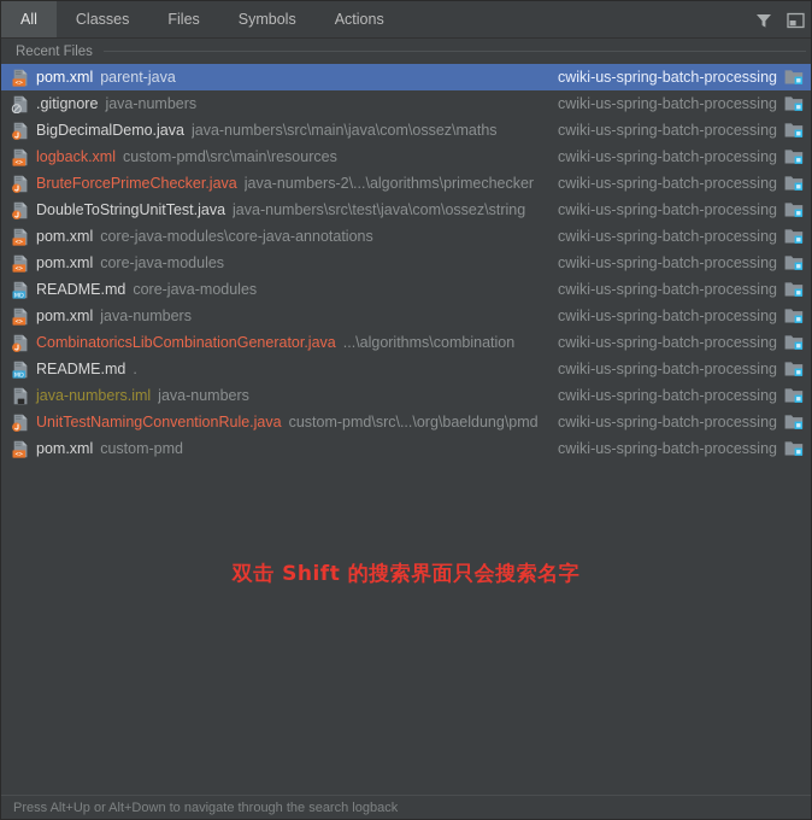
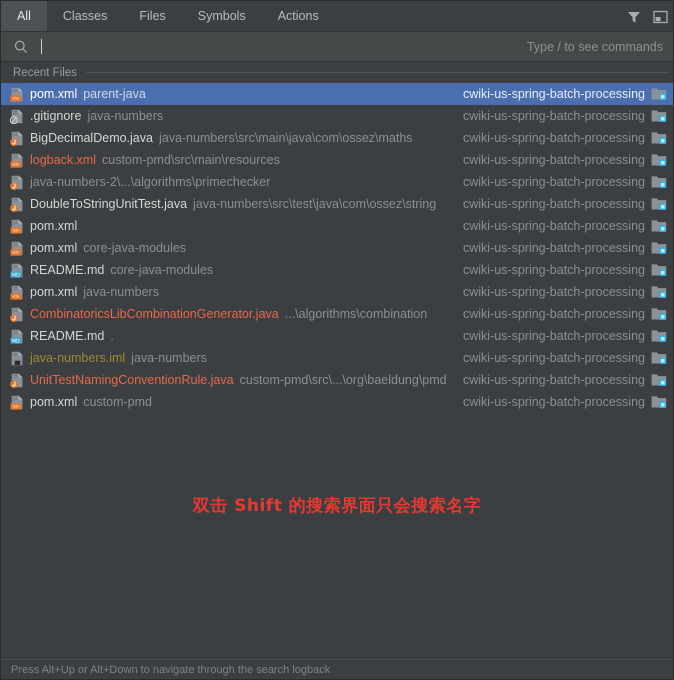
  All
  Classes
  Files
  Symbols
  Actions
+ Type / to see commands
  Recent Files
  pom.xml
  parent-java
  cwiki-us-spring-batch-processing
  .gitignore
  java-numbers
  cwiki-us-spring-batch-processing
  BigDecimalDemo.java
  java-numbers\src\main\java\com\ossez\maths
  cwiki-us-spring-batch-processing
  logback.xml
  custom-pmd\src\main\resources
  cwiki-us-spring-batch-processing
- BruteForcePrimeChecker.java
  java-numbers-2\...\algorithms\primechecker
  cwiki-us-spring-batch-processing
  DoubleToStringUnitTest.java
  java-numbers\src\test\java\com\ossez\string
  cwiki-us-spring-batch-processing
  pom.xml
- core-java-modules\core-java-annotations
  cwiki-us-spring-batch-processing
  pom.xml
  core-java-modules
  cwiki-us-spring-batch-processing
  README.md
  core-java-modules
  cwiki-us-spring-batch-processing
  pom.xml
  java-numbers
  cwiki-us-spring-batch-processing
  CombinatoricsLibCombinationGenerator.java
  ...\algorithms\combination
  cwiki-us-spring-batch-processing
  README.md
  .
  cwiki-us-spring-batch-processing
  java-numbers.iml
  java-numbers
  cwiki-us-spring-batch-processing
  UnitTestNamingConventionRule.java
  custom-pmd\src\...\org\baeldung\pmd
  cwiki-us-spring-batch-processing
  pom.xml
  custom-pmd
  cwiki-us-spring-batch-processing
  双击 Shift 的搜索界面只会搜索名字
  Press Alt+Up or Alt+Down to navigate through the search logback
